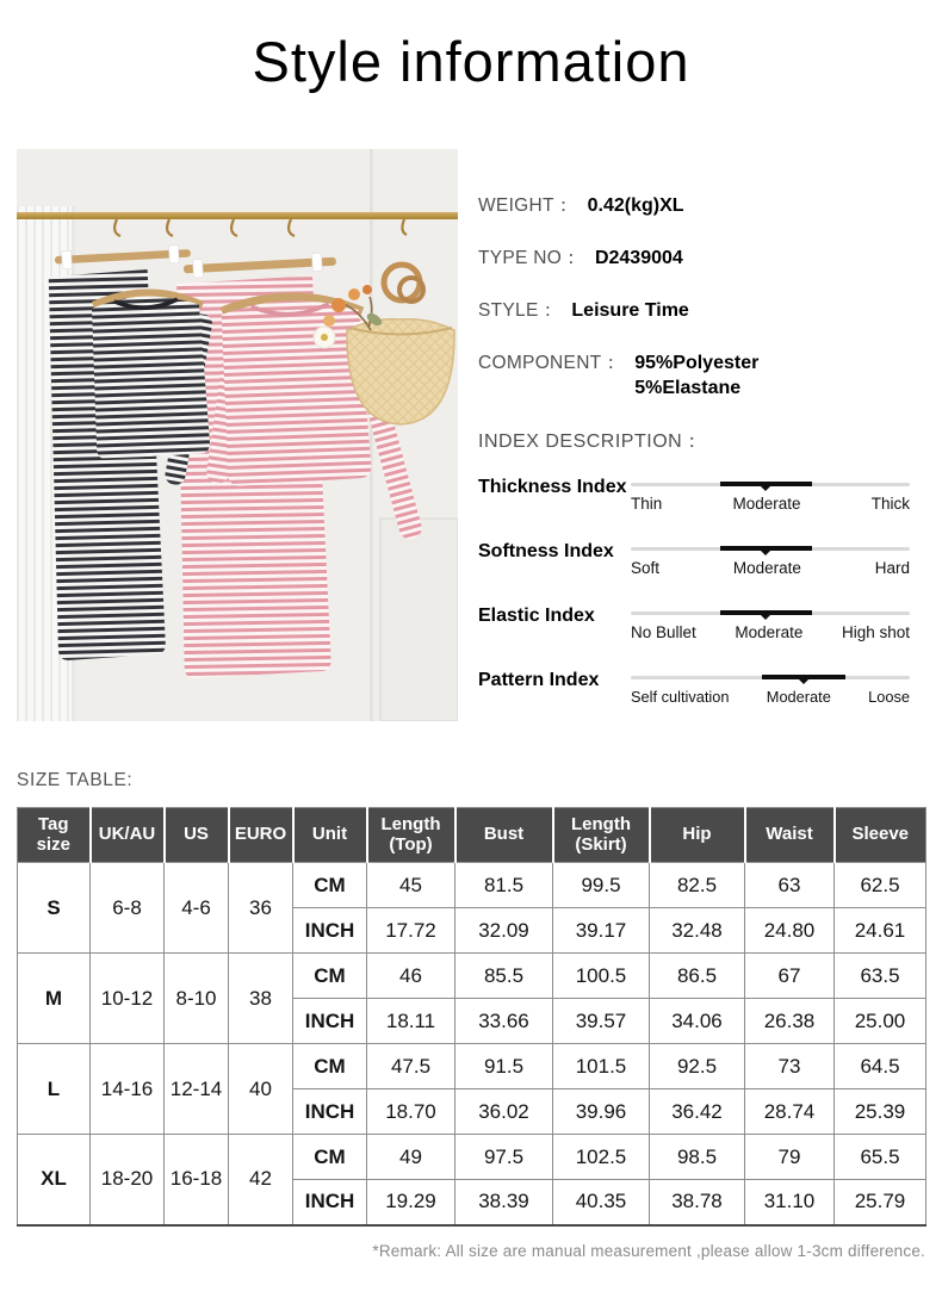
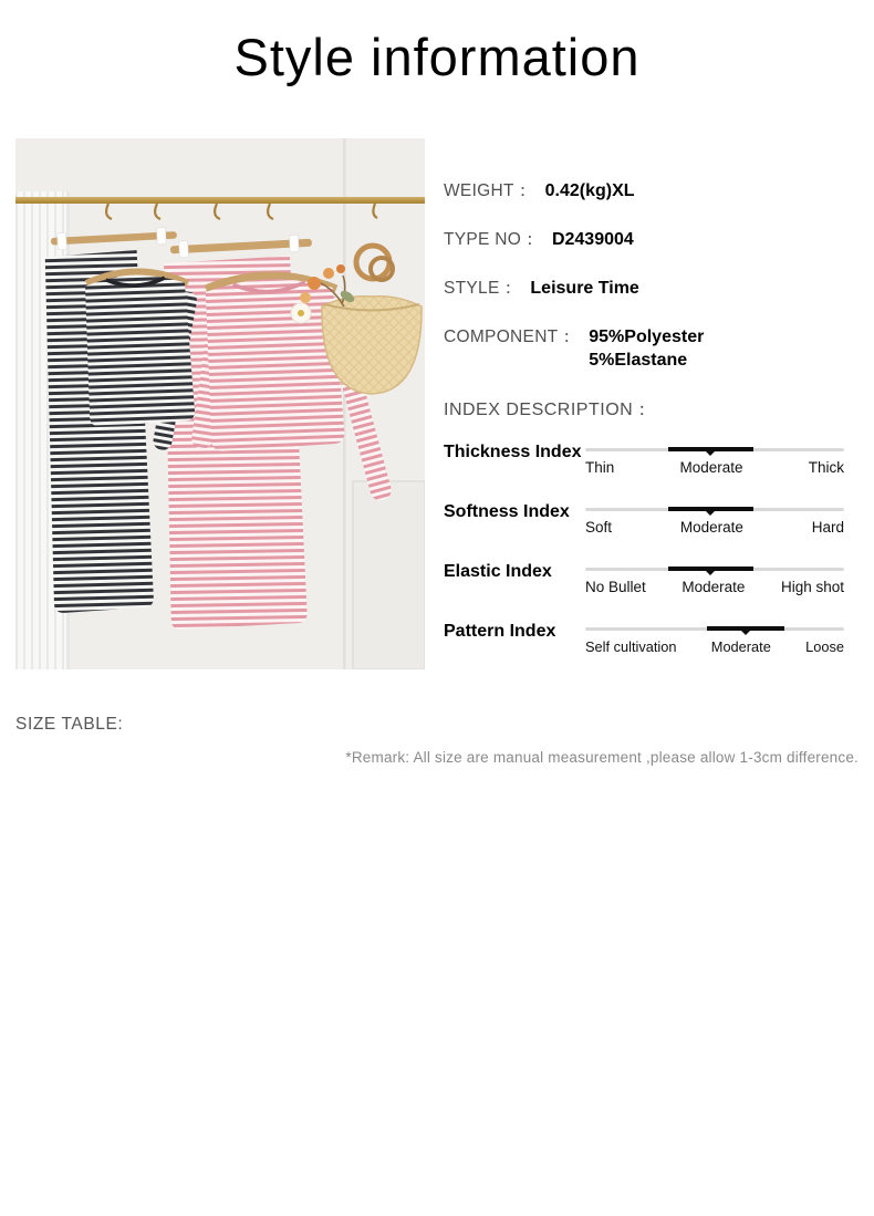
  Style information
  WEIGHT：
  0.42(kg)XL
  TYPE NO：
  D2439004
  STYLE：
  Leisure Time
  COMPONENT：
  95%Polyester
  5%Elastane
  INDEX DESCRIPTION：
  Thickness Index
  Thin
  Moderate
  Thick
  Softness Index
  Soft
  Moderate
  Hard
  Elastic Index
  No Bullet
  Moderate
  High shot
  Pattern Index
  Self cultivation
  Moderate
  Loose
  SIZE TABLE:
- Tag size	UK/AU	US	EURO	Unit	Length (Top)	Bust	Length (Skirt)	Hip	Waist	Sleeve
- S	6-8	4-6	36	CM	45	81.5	99.5	82.5	63	62.5
- INCH	17.72	32.09	39.17	32.48	24.80	24.61
- M	10-12	8-10	38	CM	46	85.5	100.5	86.5	67	63.5
- INCH	18.11	33.66	39.57	34.06	26.38	25.00
- L	14-16	12-14	40	CM	47.5	91.5	101.5	92.5	73	64.5
- INCH	18.70	36.02	39.96	36.42	28.74	25.39
- XL	18-20	16-18	42	CM	49	97.5	102.5	98.5	79	65.5
- INCH	19.29	38.39	40.35	38.78	31.10	25.79
  *Remark: All size are manual measurement ,please allow 1-3cm difference.
